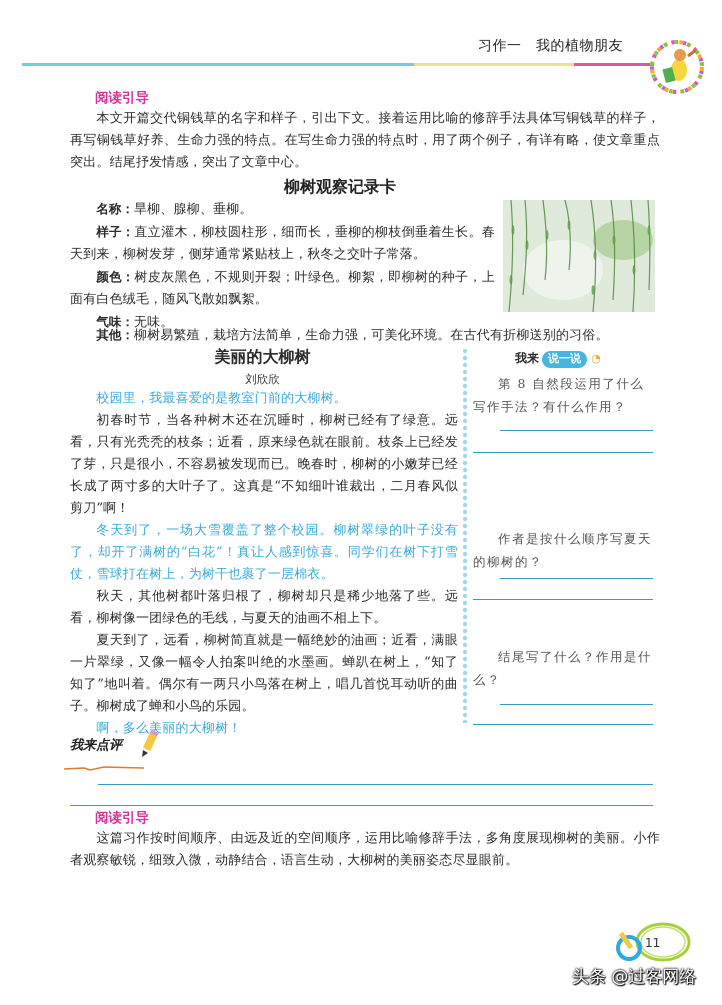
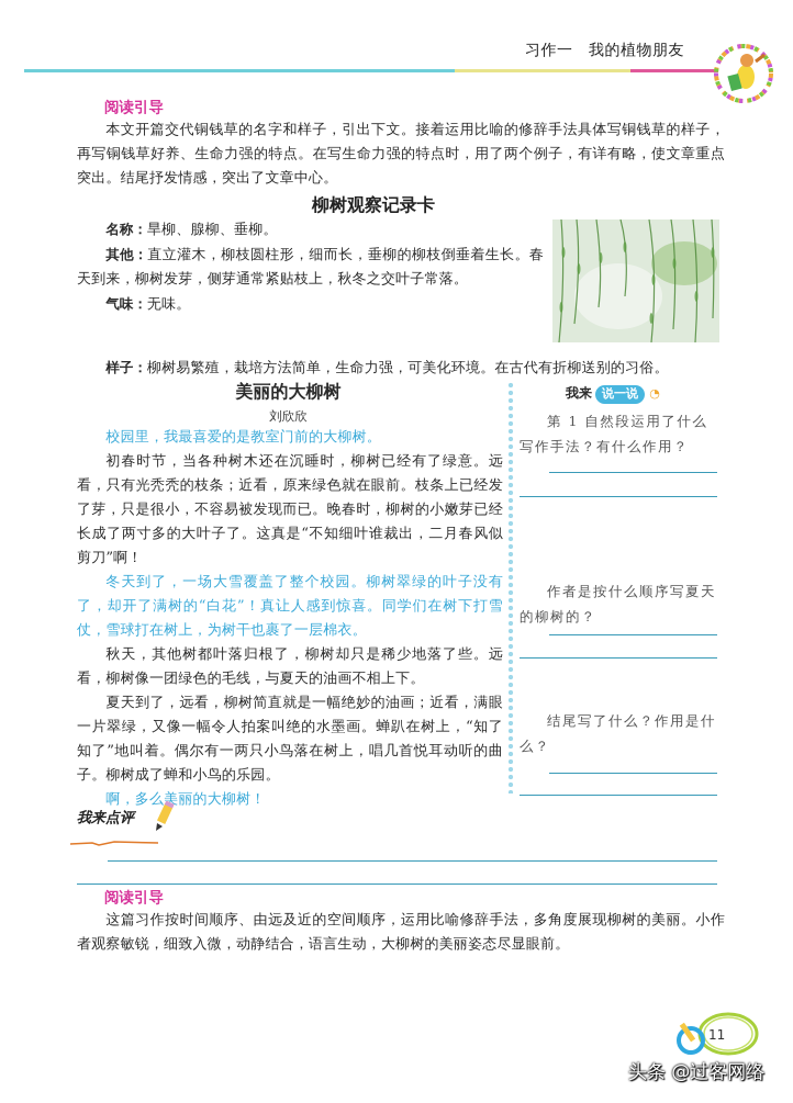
  习作一 我的植物朋友
  阅读引导
  本文开篇交代铜钱草的名字和样子，引出下文。接着运用比喻的修辞手法具体写铜钱草的样子，再写铜钱草好养、生命力强的特点。在写生命力强的特点时，用了两个例子，有详有略，使文章重点突出。结尾抒发情感，突出了文章中心。
  柳树观察记录卡
  名称：旱柳、腺柳、垂柳。
- 样子：直立灌木，柳枝圆柱形，细而长，垂柳的柳枝倒垂着生长。春天到来，柳树发芽，侧芽通常紧贴枝上，秋冬之交叶子常落。
+ 其他：直立灌木，柳枝圆柱形，细而长，垂柳的柳枝倒垂着生长。春天到来，柳树发芽，侧芽通常紧贴枝上，秋冬之交叶子常落。
- 颜色：树皮灰黑色，不规则开裂；叶绿色。柳絮，即柳树的种子，上面有白色绒毛，随风飞散如飘絮。
  气味：无味。
- 其他：柳树易繁殖，栽培方法简单，生命力强，可美化环境。在古代有折柳送别的习俗。
+ 样子：柳树易繁殖，栽培方法简单，生命力强，可美化环境。在古代有折柳送别的习俗。
  美丽的大柳树
  刘欣欣
  校园里，我最喜爱的是教室门前的大柳树。
  初春时节，当各种树木还在沉睡时，柳树已经有了绿意。远看，只有光秃秃的枝条；近看，原来绿色就在眼前。枝条上已经发了芽，只是很小，不容易被发现而已。晚春时，柳树的小嫩芽已经长成了两寸多的大叶子了。这真是“不知细叶谁裁出，二月春风似剪刀”啊！
  冬天到了，一场大雪覆盖了整个校园。柳树翠绿的叶子没有了，却开了满树的“白花”！真让人感到惊喜。同学们在树下打雪仗，雪球打在树上，为树干也裹了一层棉衣。
  秋天，其他树都叶落归根了，柳树却只是稀少地落了些。远看，柳树像一团绿色的毛线，与夏天的油画不相上下。
  夏天到了，远看，柳树简直就是一幅绝妙的油画；近看，满眼一片翠绿，又像一幅令人拍案叫绝的水墨画。蝉趴在树上，“知了知了”地叫着。偶尔有一两只小鸟落在树上，唱几首悦耳动听的曲子。柳树成了蝉和小鸟的乐园。
  啊，多么美丽的大柳树！
  我来 说一说 ◔
- 第 8 自然段运用了什么写作手法？有什么作用？
+ 第 1 自然段运用了什么写作手法？有什么作用？
  作者是按什么顺序写夏天的柳树的？
  结尾写了什么？作用是什么？
  我来点评
  阅读引导
  这篇习作按时间顺序、由远及近的空间顺序，运用比喻修辞手法，多角度展现柳树的美丽。小作者观察敏锐，细致入微，动静结合，语言生动，大柳树的美丽姿态尽显眼前。
  11
  头条 @过客网络
